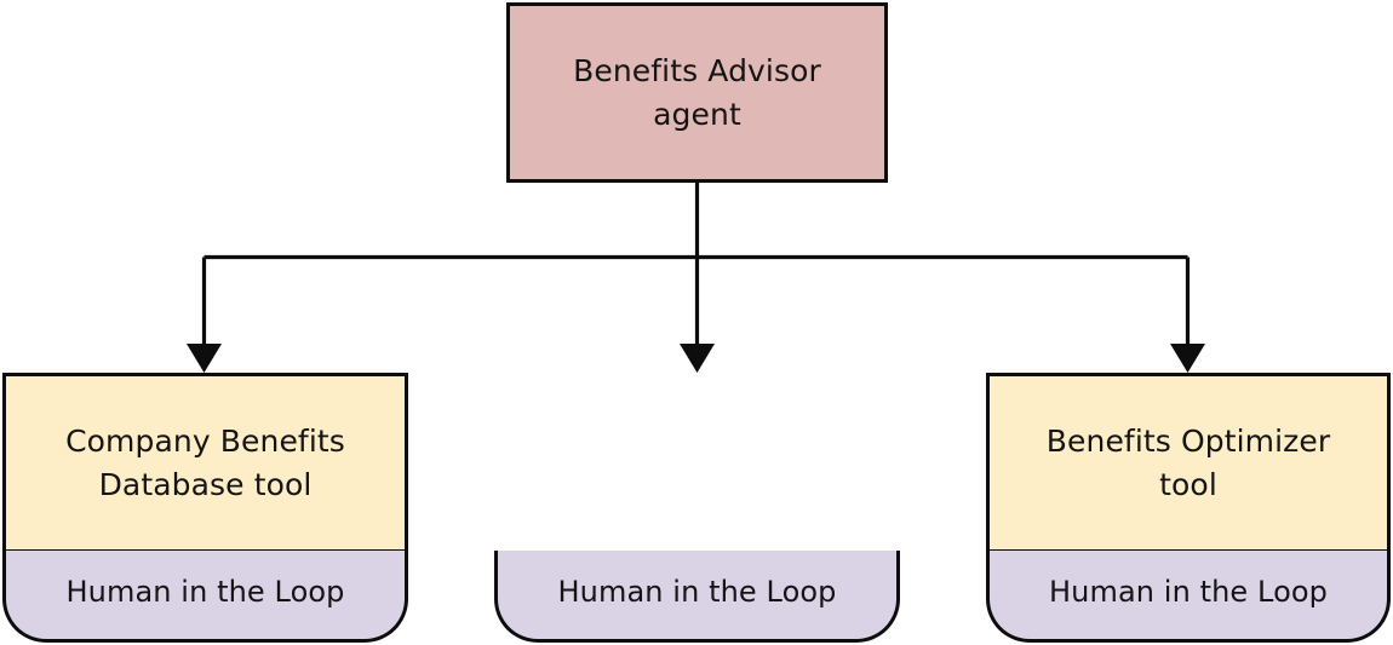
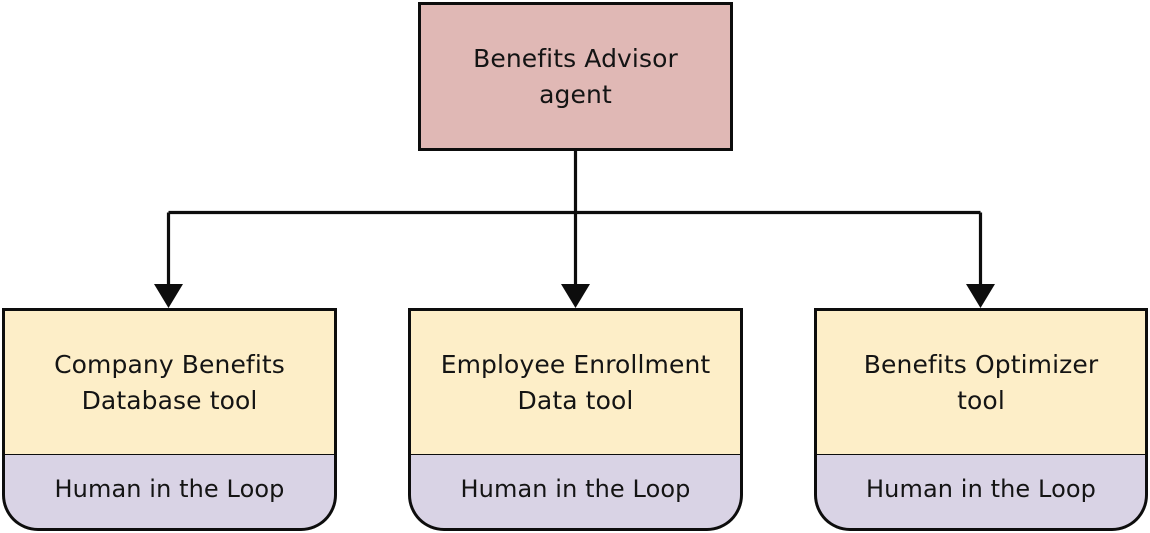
  Benefits Advisor
  agent
  Company Benefits
  Database tool
  Human in the Loop
+ Employee Enrollment
+ Data tool
  Human in the Loop
  Benefits Optimizer
  tool
  Human in the Loop
